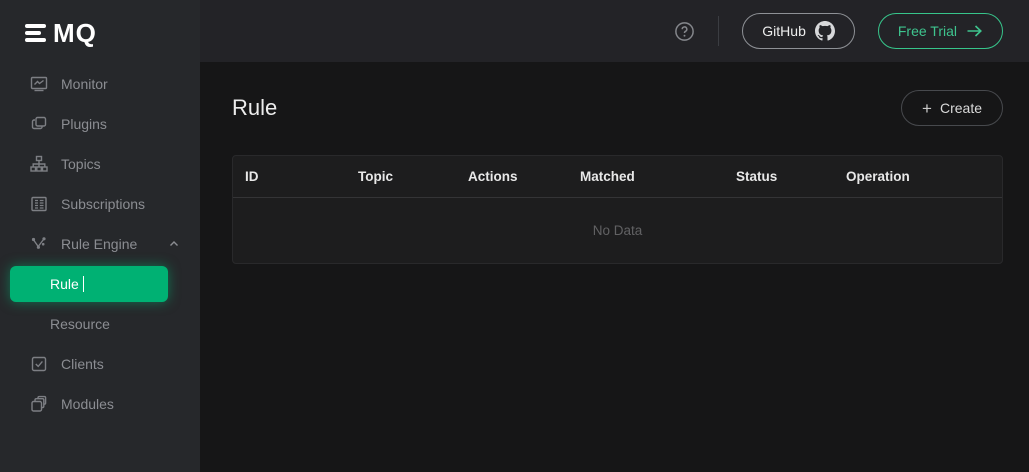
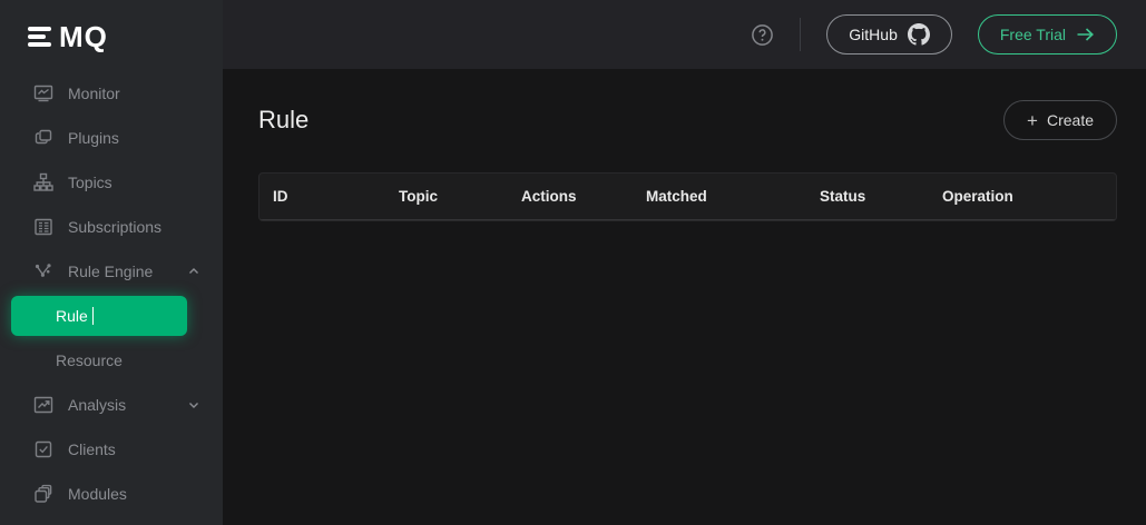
  MQ
  Monitor
  Plugins
  Topics
  Subscriptions
  Rule Engine
  Rule
  Resource
+ Analysis
  Clients
  Modules
  GitHub
  Free Trial
  Rule
  +
  Create
  ID
  Topic
  Actions
  Matched
  Status
  Operation
- No Data
